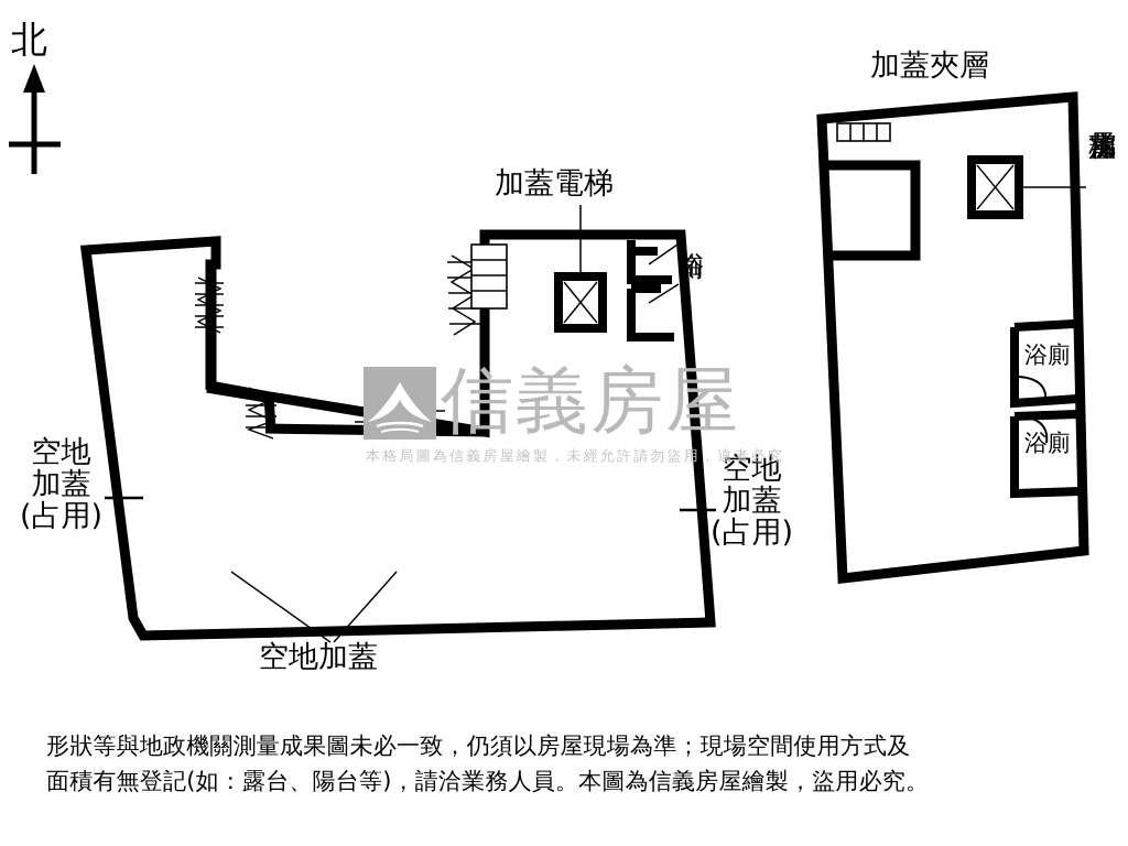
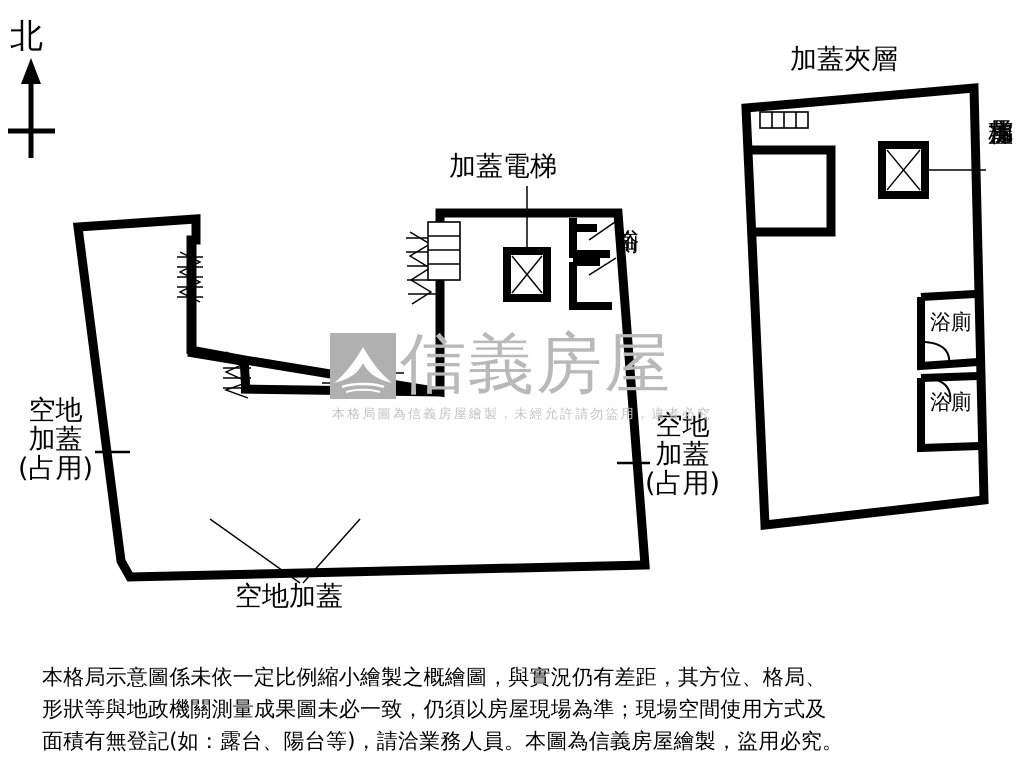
  北
  加蓋電梯
  加蓋夾層
  浴廁
  浴廁
  空地
  加蓋
  (占用)
  空地
  加蓋
  (占用)
  空地加蓋
  信義房屋
  本格局圖為信義房屋繪製，未經允許請勿盜用，違者必究
+ 本格局示意圖係未依一定比例縮小繪製之概繪圖，與實況仍有差距，其方位、格局、
  形狀等與地政機關測量成果圖未必一致，仍須以房屋現場為準；現場空間使用方式及
  面積有無登記(如：露台、陽台等)，請洽業務人員。本圖為信義房屋繪製，盜用必究。
